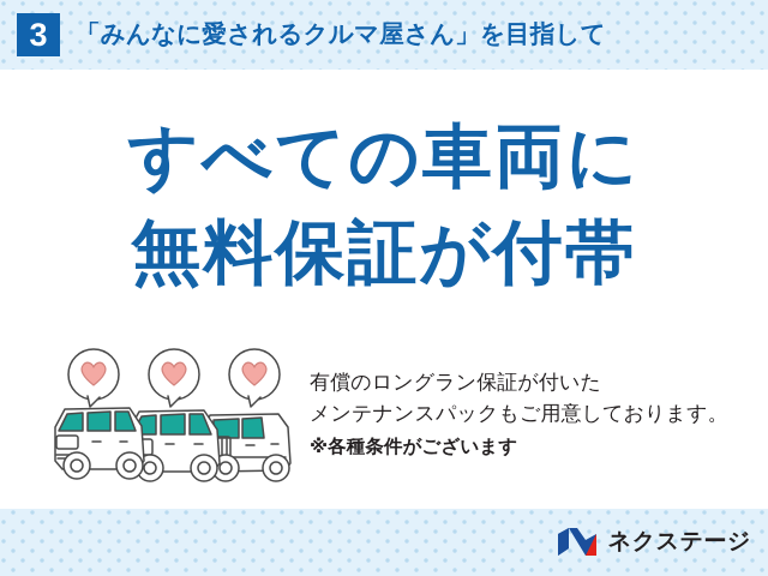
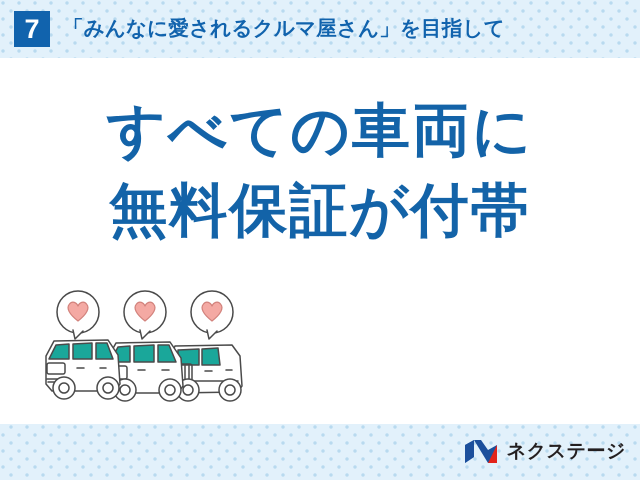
- 3
+ 7
  「みんなに愛されるクルマ屋さん」を目指して
  すべての車両に
  無料保証が付帯
- 有償のロングラン保証が付いた
- メンテナンスパックもご用意しております。
- ※各種条件がございます
  ネクステージ
